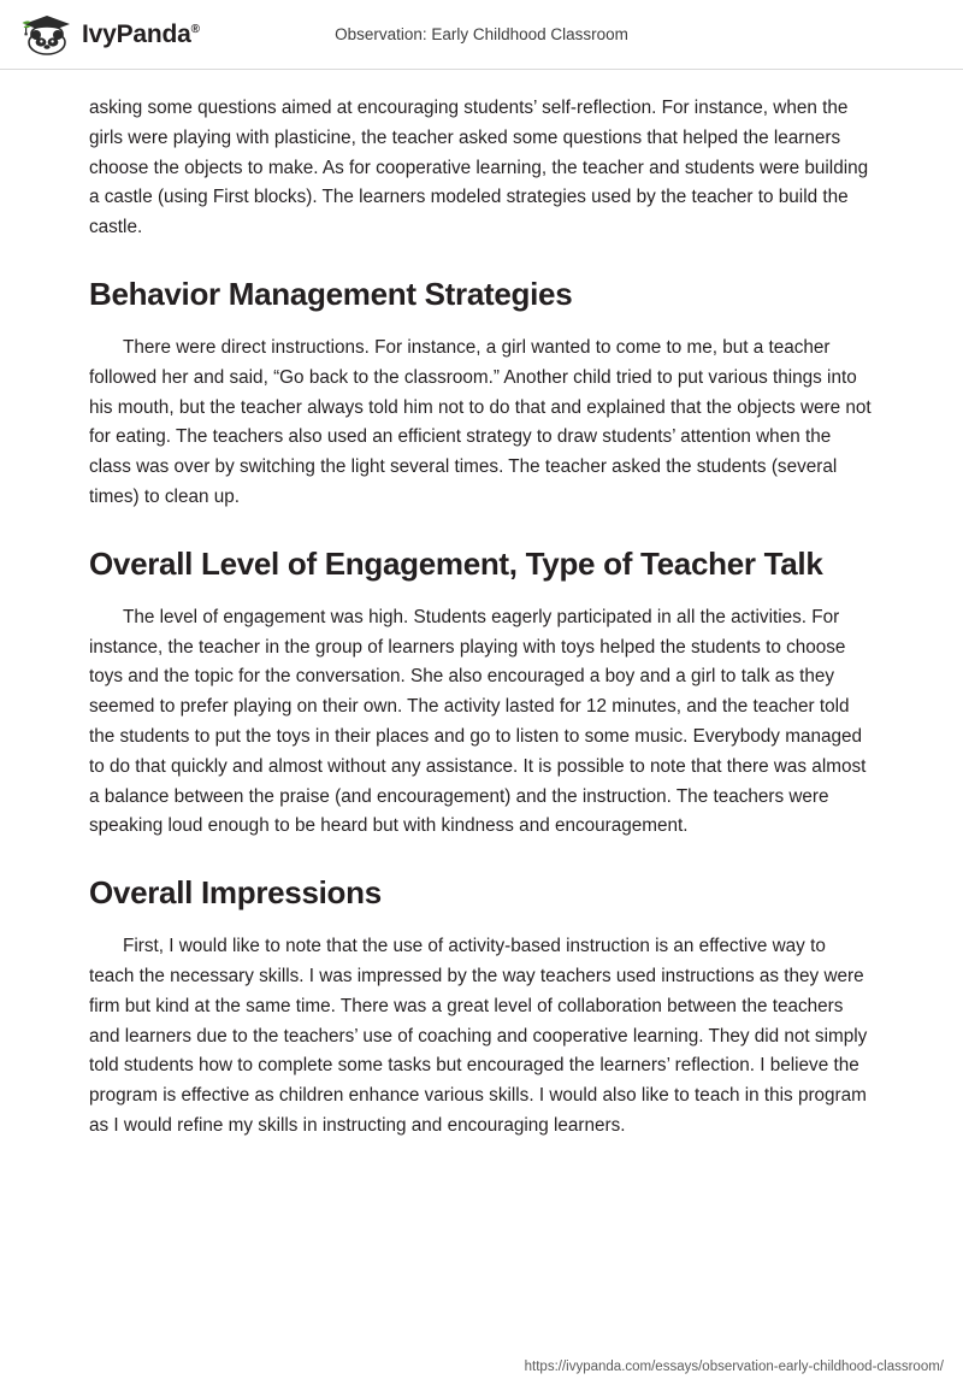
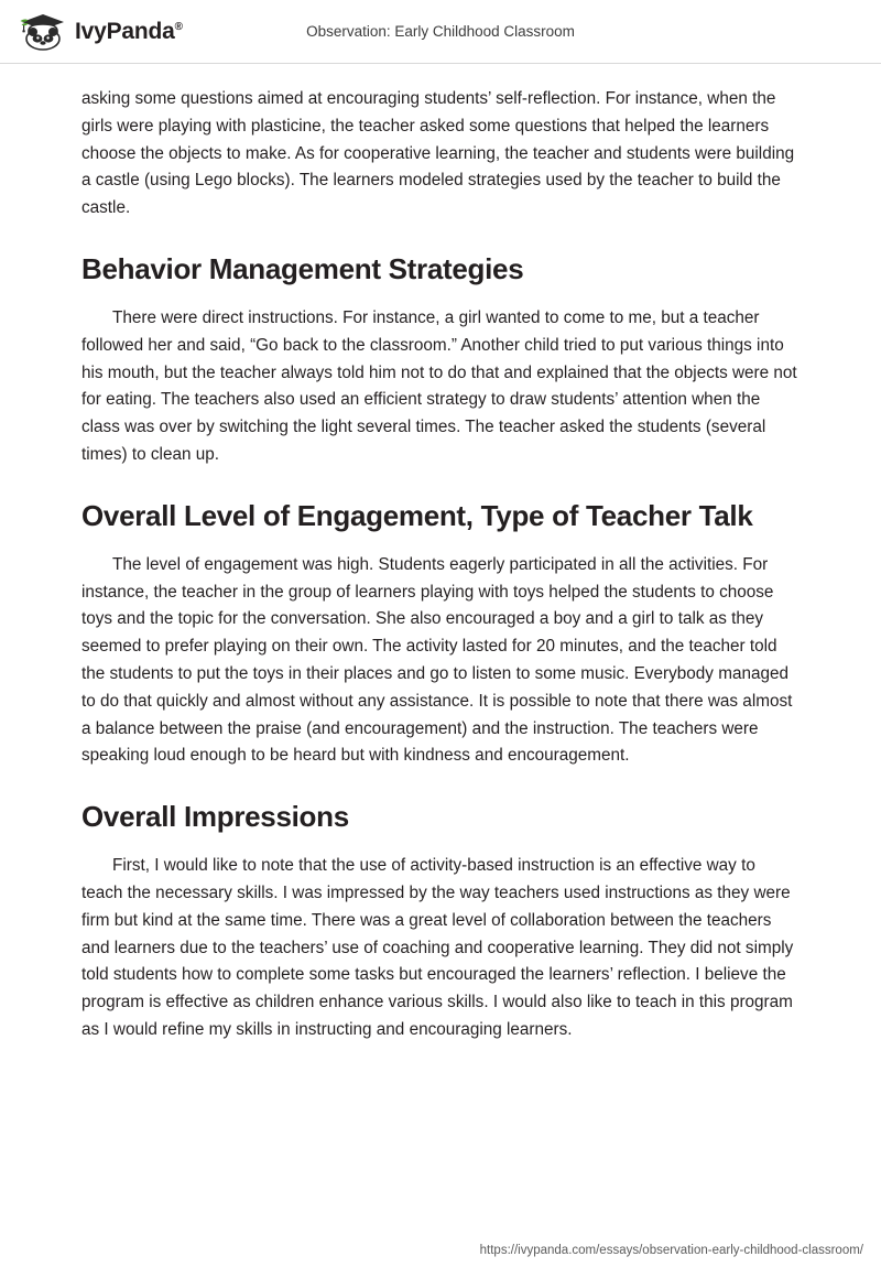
  IvyPanda®
  Observation: Early Childhood Classroom
- asking some questions aimed at encouraging students’ self-reflection. For instance, when the girls were playing with plasticine, the teacher asked some questions that helped the learners choose the objects to make. As for cooperative learning, the teacher and students were building a castle (using First blocks). The learners modeled strategies used by the teacher to build the castle.
+ asking some questions aimed at encouraging students’ self-reflection. For instance, when the girls were playing with plasticine, the teacher asked some questions that helped the learners choose the objects to make. As for cooperative learning, the teacher and students were building a castle (using Lego blocks). The learners modeled strategies used by the teacher to build the castle.
  Behavior Management Strategies
  There were direct instructions. For instance, a girl wanted to come to me, but a teacher followed her and said, “Go back to the classroom.” Another child tried to put various things into his mouth, but the teacher always told him not to do that and explained that the objects were not for eating. The teachers also used an efficient strategy to draw students’ attention when the class was over by switching the light several times. The teacher asked the students (several times) to clean up.
  Overall Level of Engagement, Type of Teacher Talk
- The level of engagement was high. Students eagerly participated in all the activities. For instance, the teacher in the group of learners playing with toys helped the students to choose toys and the topic for the conversation. She also encouraged a boy and a girl to talk as they seemed to prefer playing on their own. The activity lasted for 12 minutes, and the teacher told the students to put the toys in their places and go to listen to some music. Everybody managed to do that quickly and almost without any assistance. It is possible to note that there was almost a balance between the praise (and encouragement) and the instruction. The teachers were speaking loud enough to be heard but with kindness and encouragement.
+ The level of engagement was high. Students eagerly participated in all the activities. For instance, the teacher in the group of learners playing with toys helped the students to choose toys and the topic for the conversation. She also encouraged a boy and a girl to talk as they seemed to prefer playing on their own. The activity lasted for 20 minutes, and the teacher told the students to put the toys in their places and go to listen to some music. Everybody managed to do that quickly and almost without any assistance. It is possible to note that there was almost a balance between the praise (and encouragement) and the instruction. The teachers were speaking loud enough to be heard but with kindness and encouragement.
  Overall Impressions
  First, I would like to note that the use of activity-based instruction is an effective way to teach the necessary skills. I was impressed by the way teachers used instructions as they were firm but kind at the same time. There was a great level of collaboration between the teachers and learners due to the teachers’ use of coaching and cooperative learning. They did not simply told students how to complete some tasks but encouraged the learners’ reflection. I believe the program is effective as children enhance various skills. I would also like to teach in this program as I would refine my skills in instructing and encouraging learners.
  https://ivypanda.com/essays/observation-early-childhood-classroom/
